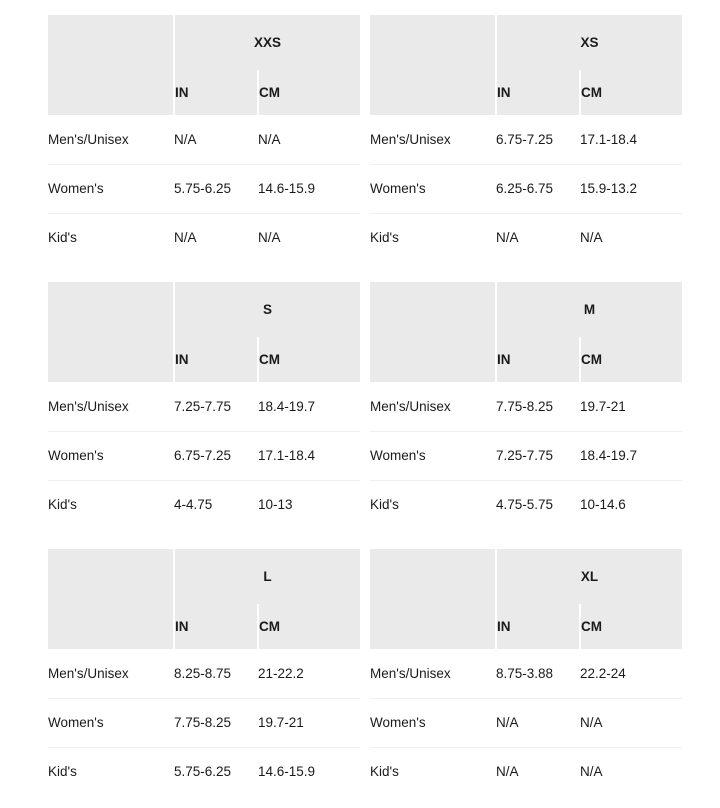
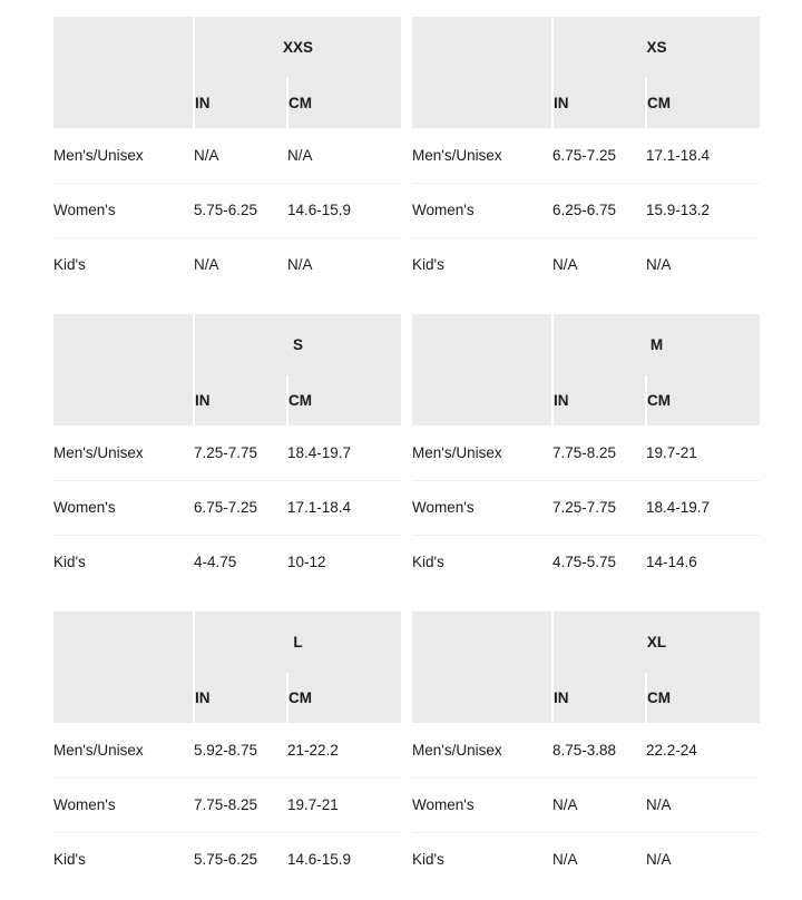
  	XXS
  IN	CM
  Men's/Unisex	N/A	N/A
  Women's	5.75-6.25	14.6-15.9
  Kid's	N/A	N/A
  	XS
  IN	CM
  Men's/Unisex	6.75-7.25	17.1-18.4
  Women's	6.25-6.75	15.9-13.2
  Kid's	N/A	N/A
  	S
  IN	CM
  Men's/Unisex	7.25-7.75	18.4-19.7
  Women's	6.75-7.25	17.1-18.4
- Kid's	4-4.75	10-13
+ Kid's	4-4.75	10-12
  	M
  IN	CM
  Men's/Unisex	7.75-8.25	19.7-21
  Women's	7.25-7.75	18.4-19.7
- Kid's	4.75-5.75	10-14.6
+ Kid's	4.75-5.75	14-14.6
  	L
  IN	CM
- Men's/Unisex	8.25-8.75	21-22.2
+ Men's/Unisex	5.92-8.75	21-22.2
  Women's	7.75-8.25	19.7-21
  Kid's	5.75-6.25	14.6-15.9
  	XL
  IN	CM
  Men's/Unisex	8.75-3.88	22.2-24
  Women's	N/A	N/A
  Kid's	N/A	N/A
